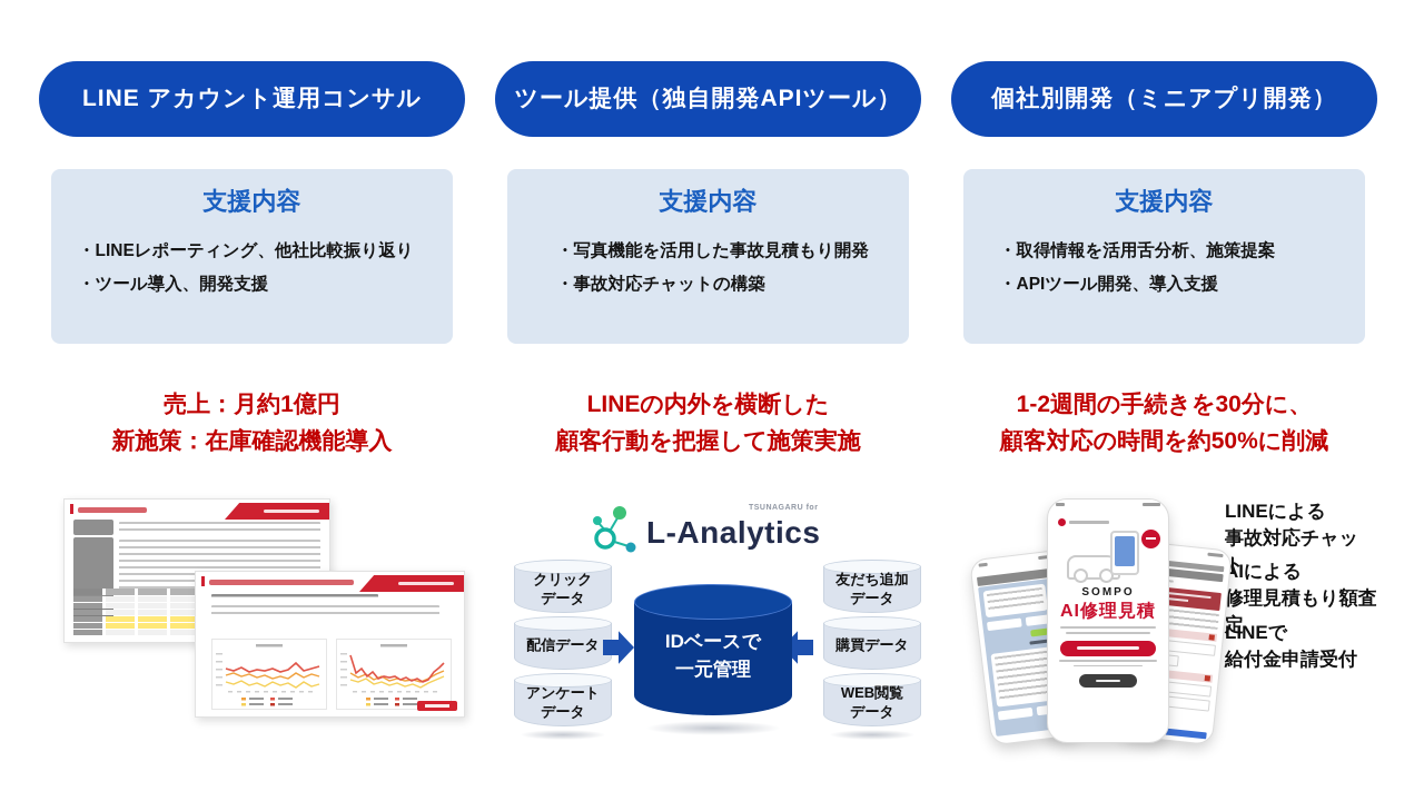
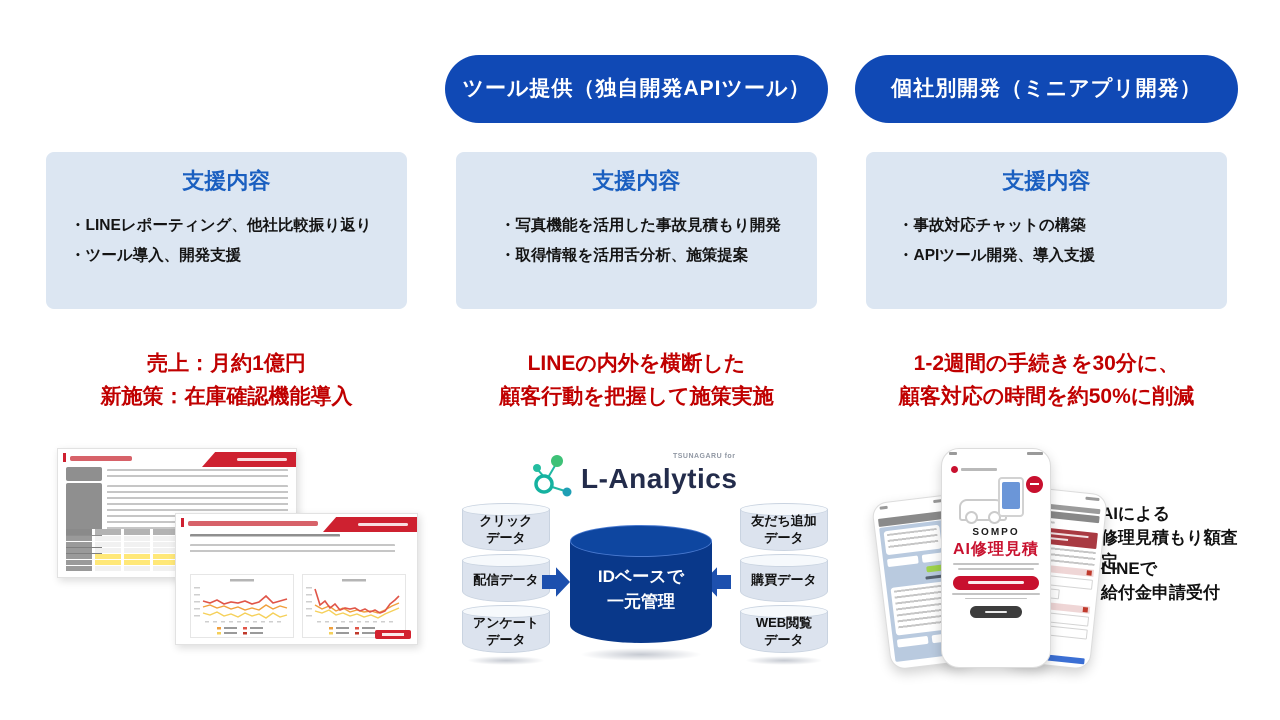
- LINE アカウント運用コンサル
  支援内容
  ・LINEレポーティング、他社比較振り返り
  ・ツール導入、開発支援
  売上：月約1億円
  新施策：在庫確認機能導入
  ツール提供（独自開発APIツール）
  支援内容
  ・写真機能を活用した事故見積もり開発
- ・事故対応チャットの構築
+ ・取得情報を活用舌分析、施策提案
  LINEの内外を横断した
  顧客行動を把握して施策実施
  L-Analytics
  クリック
  データ
  配信データ
  アンケート
  データ
  友だち追加
  データ
  購買データ
  WEB閲覧
  データ
  IDベースで
  一元管理
  個社別開発（ミニアプリ開発）
  支援内容
- ・取得情報を活用舌分析、施策提案
+ ・事故対応チャットの構築
  ・APIツール開発、導入支援
  1-2週間の手続きを30分に、
  顧客対応の時間を約50%に削減
  SOMPO
  AI修理見積
- LINEによる
- 事故対応チャット
  AIによる
  修理見積もり額査定
  LINEで
  給付金申請受付
